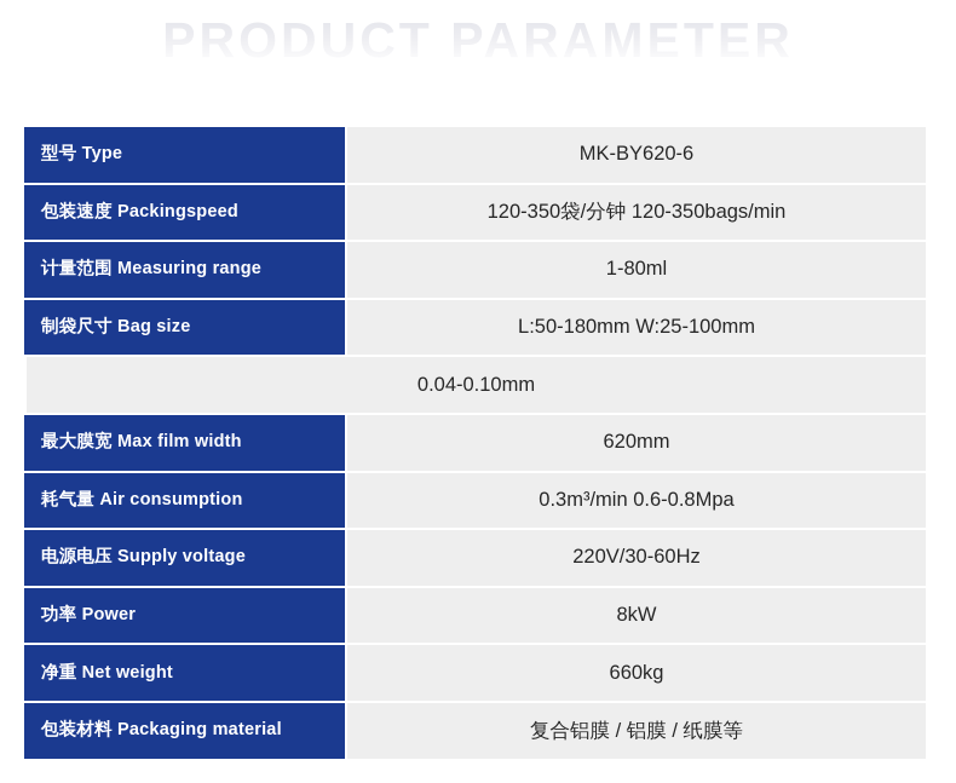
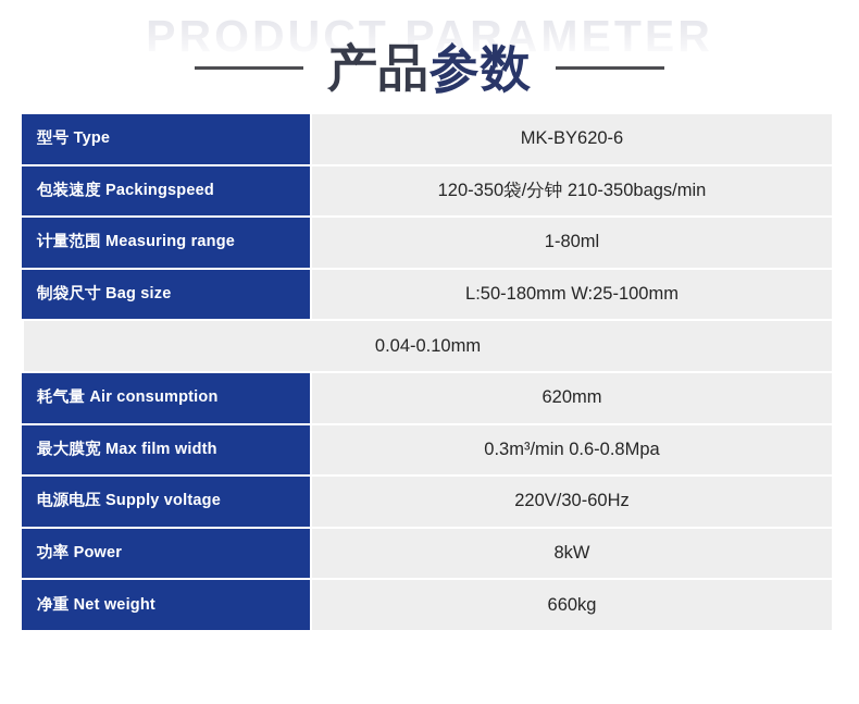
  PRODUCT PARAMETER
+ 产品参数
  型号 Type
  MK-BY620-6
  包装速度 Packingspeed
- 120-350袋/分钟 120-350bags/min
+ 120-350袋/分钟 210-350bags/min
  计量范围 Measuring range
  1-80ml
  制袋尺寸 Bag size
  L:50-180mm W:25-100mm
  0.04-0.10mm
- 最大膜宽 Max film width
+ 耗气量 Air consumption
  620mm
- 耗气量 Air consumption
+ 最大膜宽 Max film width
  0.3m³/min 0.6-0.8Mpa
  电源电压 Supply voltage
  220V/30-60Hz
  功率 Power
  8kW
  净重 Net weight
  660kg
- 包装材料 Packaging material
- 复合铝膜 / 铝膜 / 纸膜等
